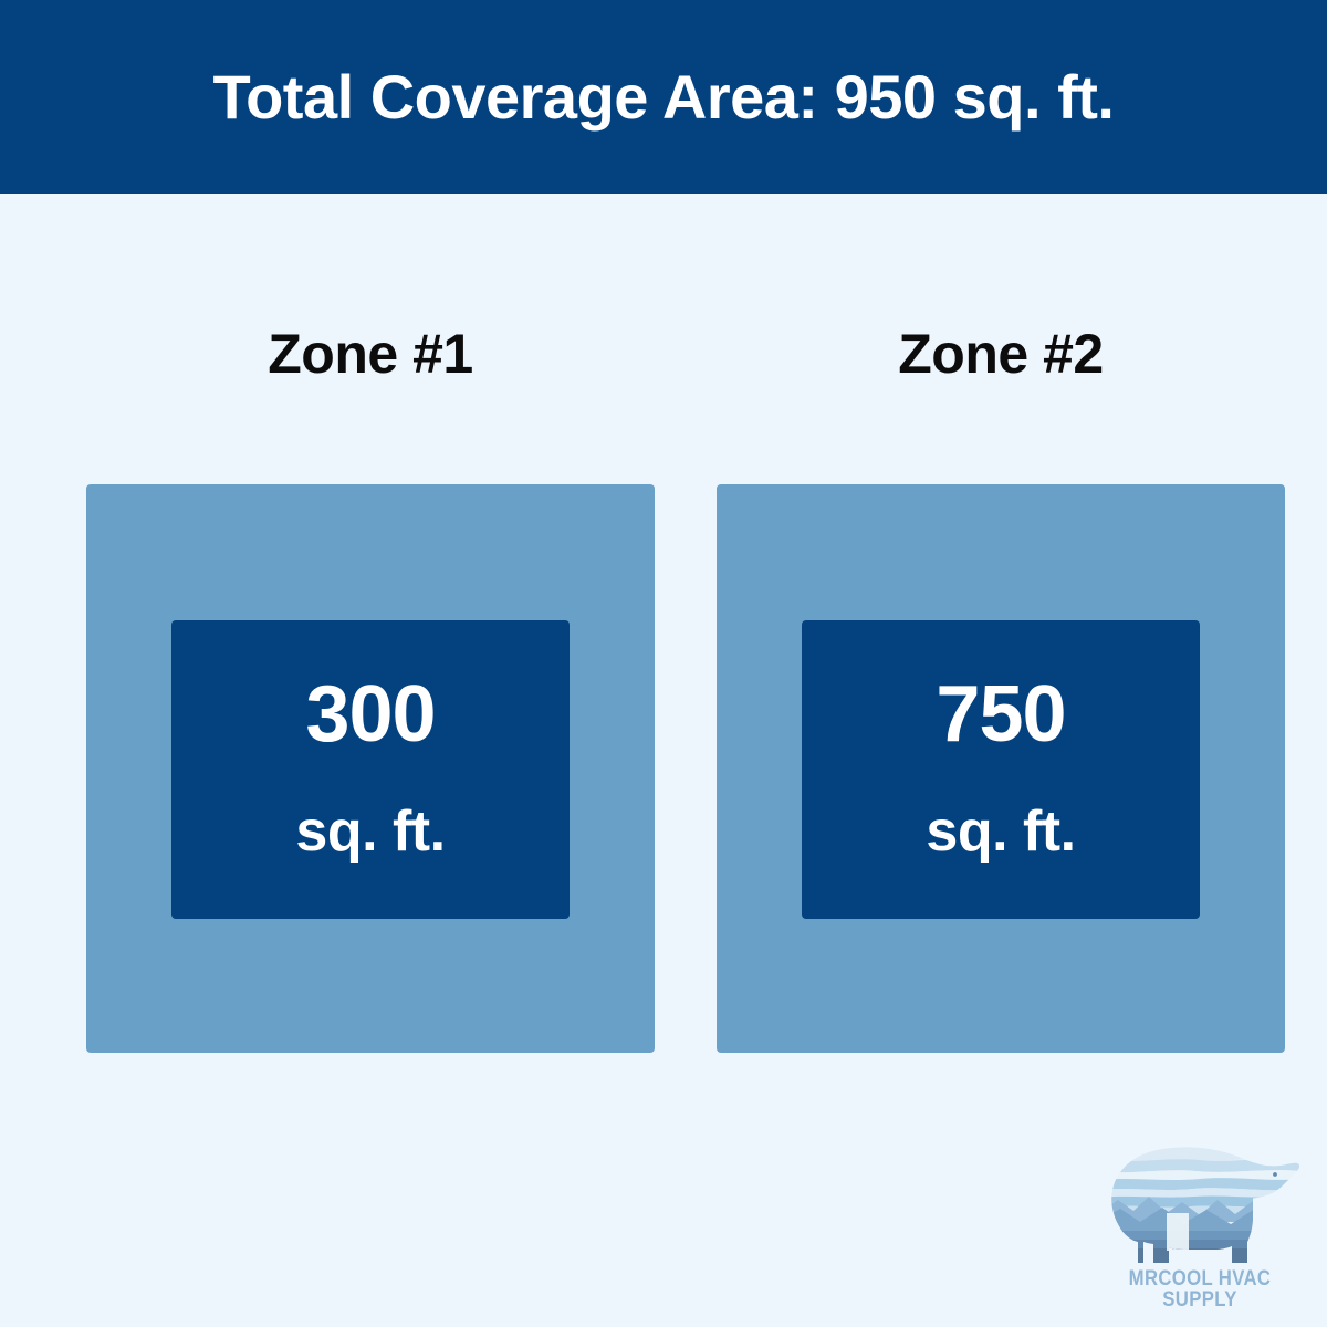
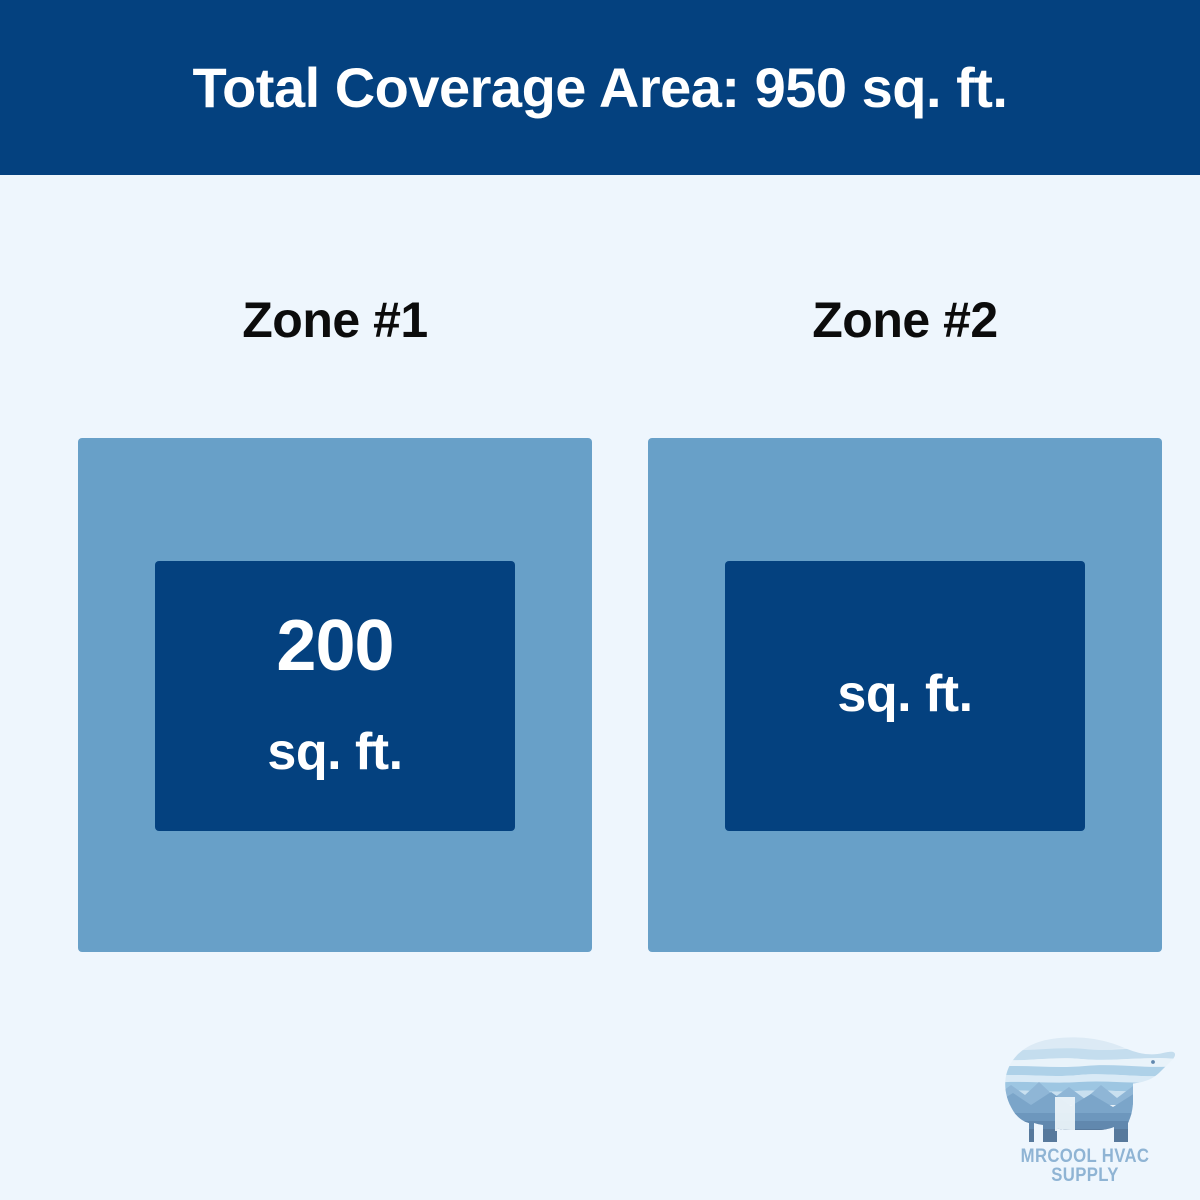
  Total Coverage Area: 950 sq. ft.
  Zone #1
- 300
+ 200
  sq. ft.
  Zone #2
- 750
  sq. ft.
  MRCOOL HVAC SUPPLY
